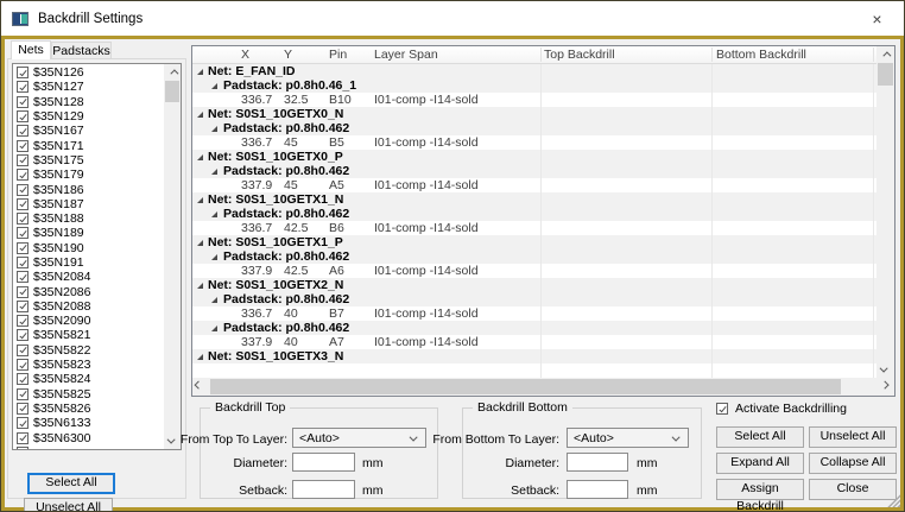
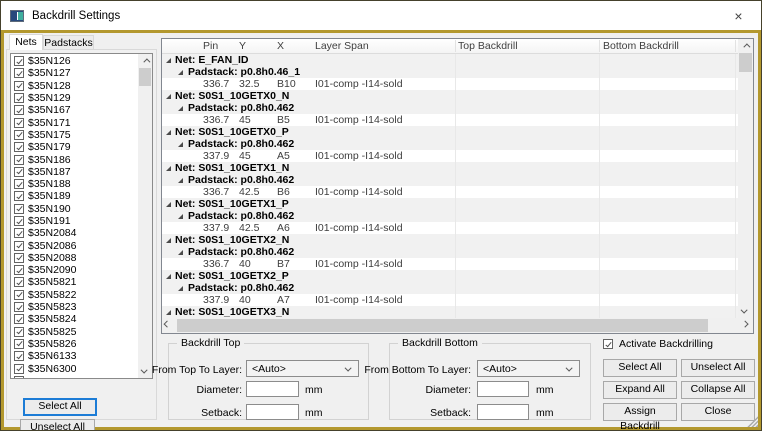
  Backdrill Settings
  ×
  Nets
  Padstacks
  $35N126
  $35N127
  $35N128
  $35N129
  $35N167
  $35N171
  $35N175
  $35N179
  $35N186
  $35N187
  $35N188
  $35N189
  $35N190
  $35N191
  $35N2084
  $35N2086
  $35N2088
  $35N2090
  $35N5821
  $35N5822
  $35N5823
  $35N5824
  $35N5825
  $35N5826
  $35N6133
  $35N6300
  Select All
  Unselect All
- X
+ Pin
  Y
- Pin
+ X
  Layer Span
  Top Backdrill
  Bottom Backdrill
  Net: E_FAN_ID
  Padstack: p0.8h0.46_1
  336.7
  32.5
  B10
  I01-comp -I14-sold
  Net: S0S1_10GETX0_N
  Padstack: p0.8h0.462
  336.7
  45
  B5
  I01-comp -I14-sold
  Net: S0S1_10GETX0_P
  Padstack: p0.8h0.462
  337.9
  45
  A5
  I01-comp -I14-sold
  Net: S0S1_10GETX1_N
  Padstack: p0.8h0.462
  336.7
  42.5
  B6
  I01-comp -I14-sold
  Net: S0S1_10GETX1_P
  Padstack: p0.8h0.462
  337.9
  42.5
  A6
  I01-comp -I14-sold
  Net: S0S1_10GETX2_N
  Padstack: p0.8h0.462
  336.7
  40
  B7
  I01-comp -I14-sold
+ Net: S0S1_10GETX2_P
  Padstack: p0.8h0.462
  337.9
  40
  A7
  I01-comp -I14-sold
  Net: S0S1_10GETX3_N
  Backdrill Top
  From Top To Layer:
  <Auto>
  Diameter:
  mm
  Setback:
  mm
  Backdrill Bottom
  From Bottom To Layer:
  <Auto>
  Diameter:
  mm
  Setback:
  mm
  Activate Backdrilling
  Select All
  Unselect All
  Expand All
  Collapse All
  Assign Backdrill
  Close
